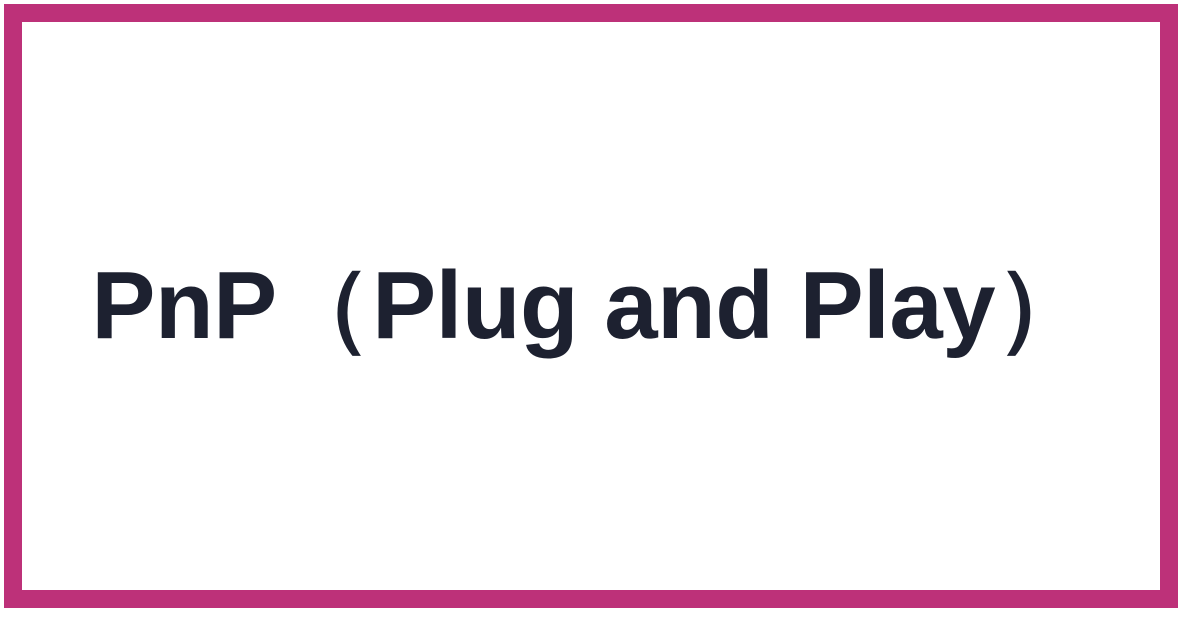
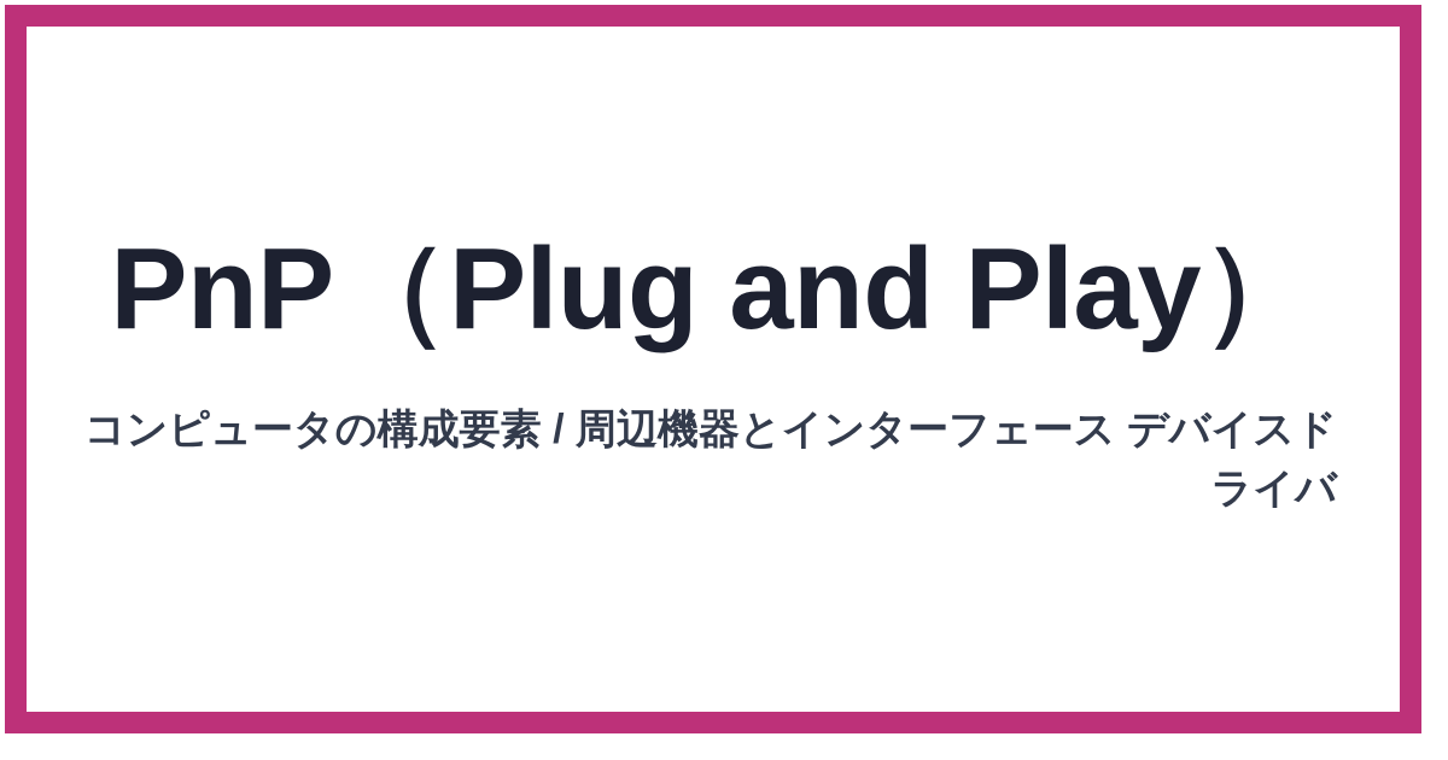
  PnP（Plug and Play）
+ コンピュータの構成要素 / 周辺機器とインターフェース デバイスドライバ
